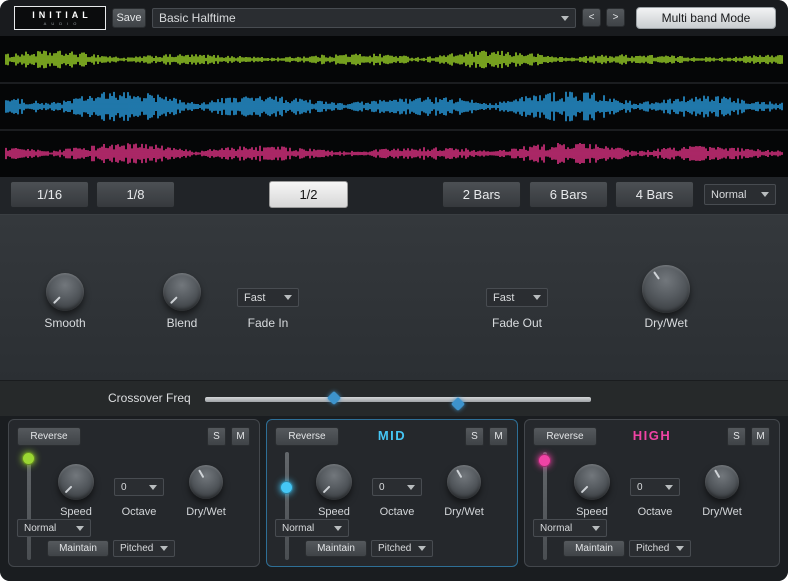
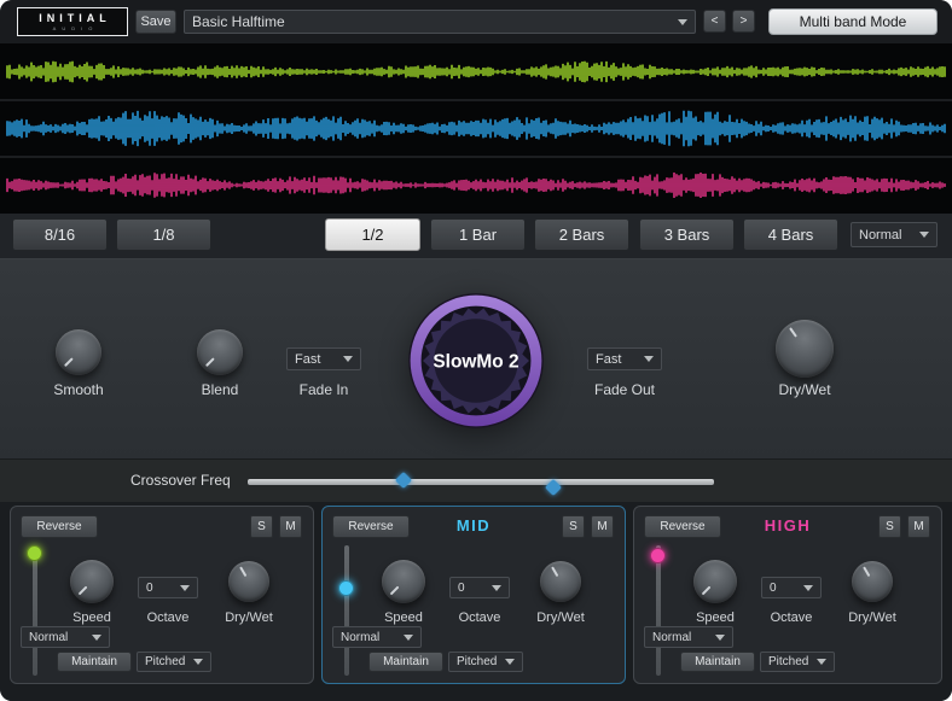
  INITIAL
  Save
  Basic Halftime
  <
  >
  Multi band Mode
- 1/16
+ 8/16
  1/8
  1/2
+ 1 Bar
  2 Bars
- 6 Bars
+ 3 Bars
  4 Bars
  Normal
  Smooth
  Blend
  Fast
  Fade In
+ SlowMo 2
  Fast
  Fade Out
  Dry/Wet
  Crossover Freq
  Reverse
  S
  M
  Speed
  0
  Octave
  Dry/Wet
  Normal
  Maintain
  Pitched
  Reverse
  MID
  S
  M
  Speed
  0
  Octave
  Dry/Wet
  Normal
  Maintain
  Pitched
  Reverse
  HIGH
  S
  M
  Speed
  0
  Octave
  Dry/Wet
  Normal
  Maintain
  Pitched
